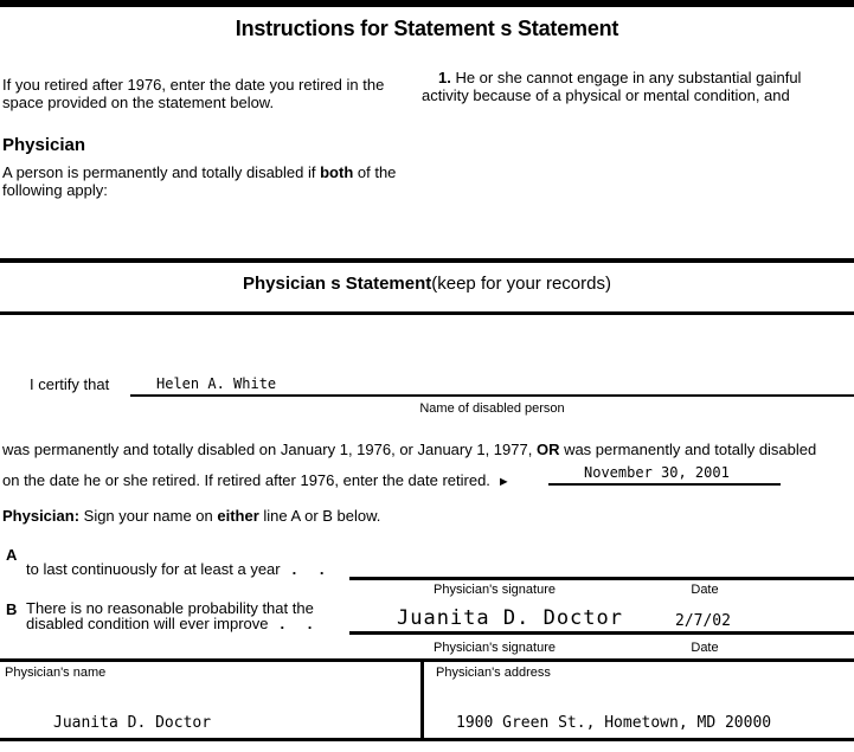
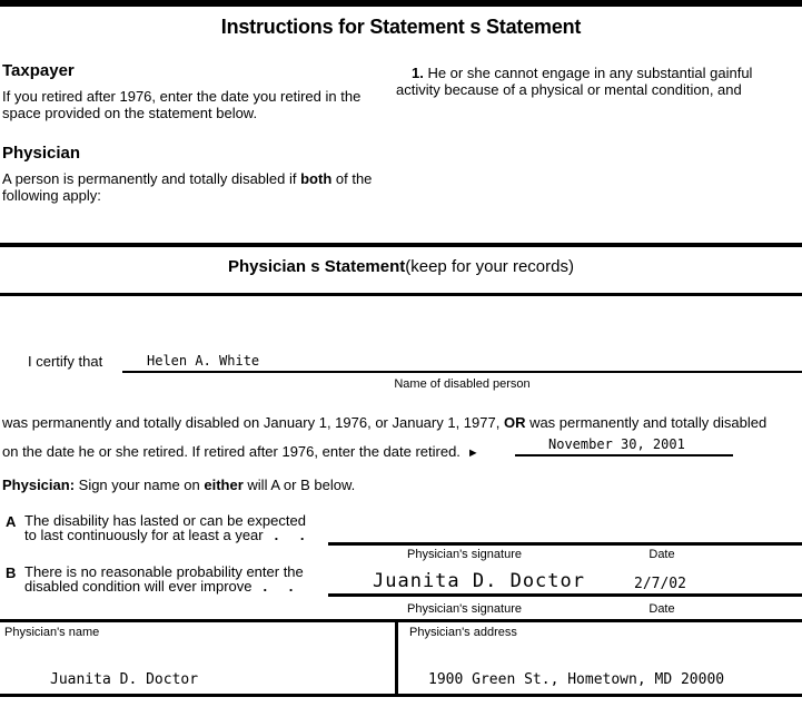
  Instructions for Statement s Statement
+ Taxpayer
  If you retired after 1976, enter the date you retired in the space provided on the statement below.
  Physician
  A person is permanently and totally disabled if both of the following apply:
  1. He or she cannot engage in any substantial gainful activity because of a physical or mental condition, and
  Physician s Statement(keep for your records)
  I certify that
  Helen A. White
  Name of disabled person
  was permanently and totally disabled on January 1, 1976, or January 1, 1977, OR was permanently and totally disabled
  on the date he or she retired. If retired after 1976, enter the date retired. ►
  November 30, 2001
- Physician: Sign your name on either line A or B below.
+ Physician: Sign your name on either will A or B below.
  A
+ The disability has lasted or can be expected
  to last continuously for at least a year . .
  Physician's signature
  Date
  B
- There is no reasonable probability that the
+ There is no reasonable probability enter the
  disabled condition will ever improve . .
  Juanita D. Doctor
  2/7/02
  Physician's signature
  Date
  Physician's name
  Juanita D. Doctor
  Physician's address
  1900 Green St., Hometown, MD 20000
